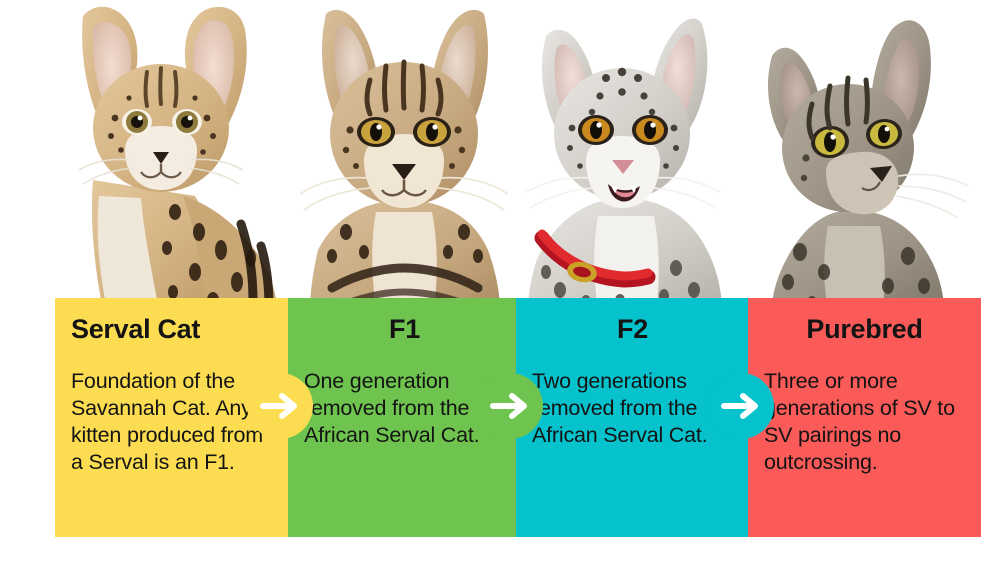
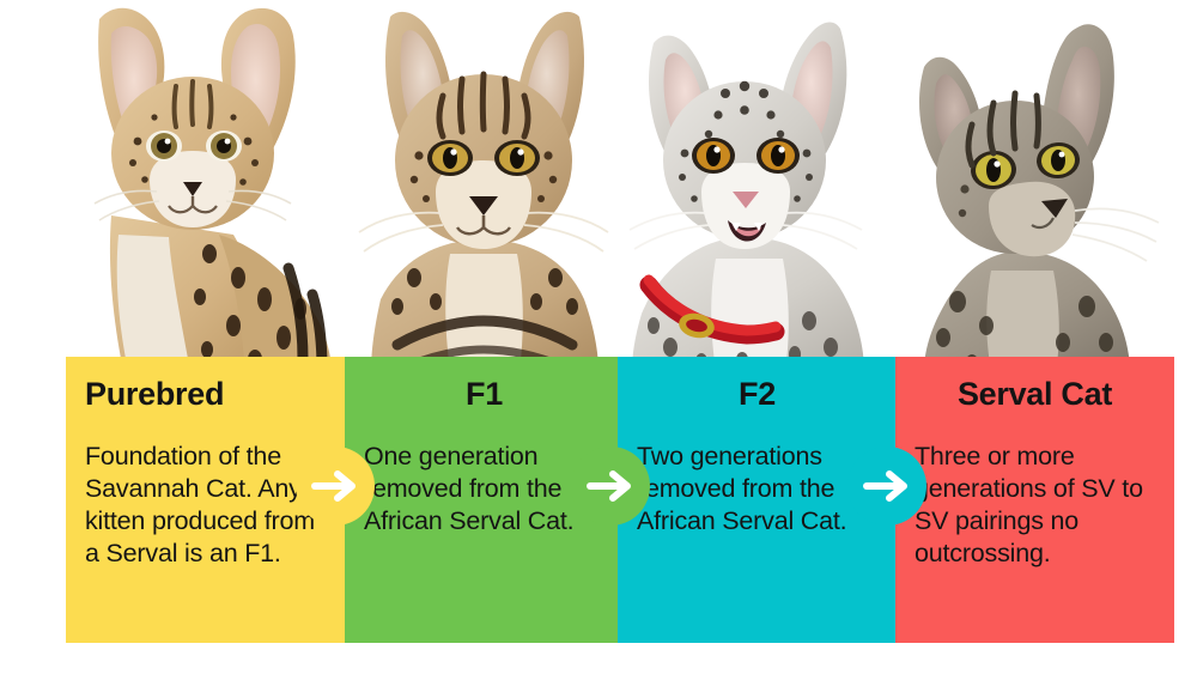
- Serval Cat
+ Purebred
  Foundation of the Savannah Cat. An kitten produced from a Serval is an F1.
  F1
  One generation emoved from the African Serval Cat.
  F2
  Two generations emoved from the African Serval Cat.
- Purebred
+ Serval Cat
  Three or more enerations of SV to SV pairings no outcrossing.
